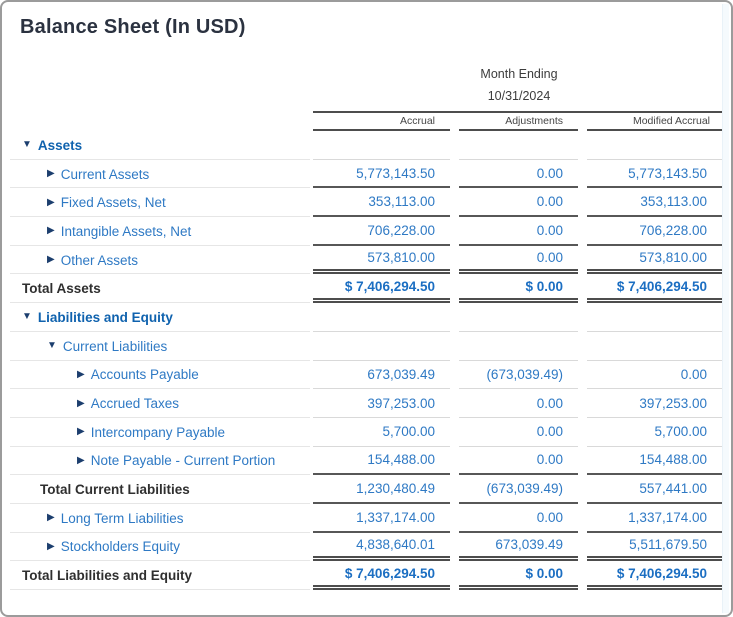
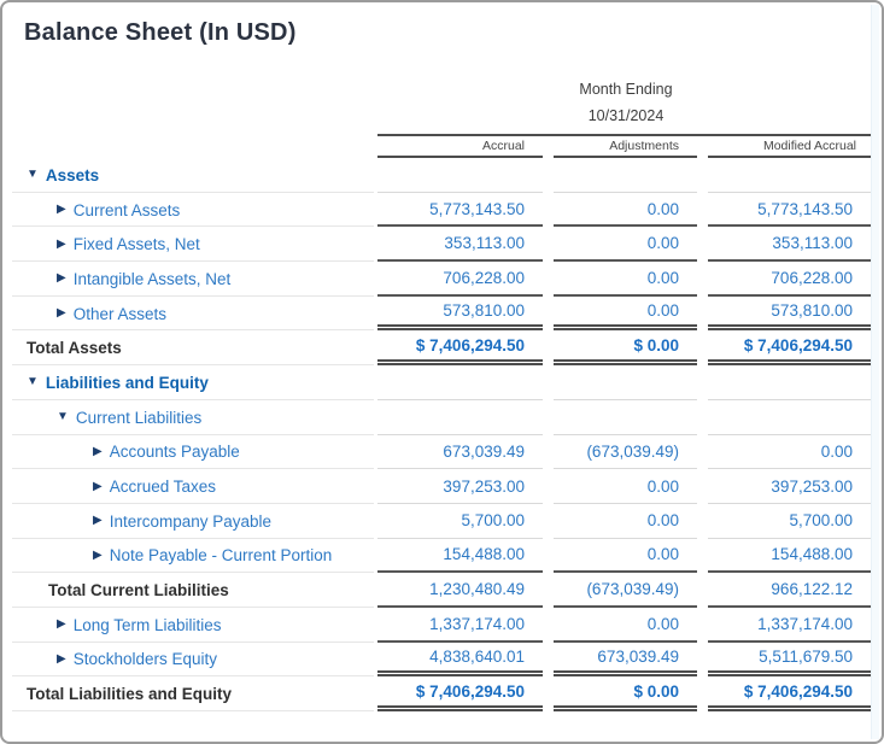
  Balance Sheet (In USD)
  Month Ending
  10/31/2024
  Accrual
  Adjustments
  Modified Accrual
  ▼
  Assets
  ▶
  Current Assets
  5,773,143.50
  0.00
  5,773,143.50
  ▶
  Fixed Assets, Net
  353,113.00
  0.00
  353,113.00
  ▶
  Intangible Assets, Net
  706,228.00
  0.00
  706,228.00
  ▶
  Other Assets
  573,810.00
  0.00
  573,810.00
  Total Assets
  $ 7,406,294.50
  $ 0.00
  $ 7,406,294.50
  ▼
  Liabilities and Equity
  ▼
  Current Liabilities
  ▶
  Accounts Payable
  673,039.49
  (673,039.49)
  0.00
  ▶
  Accrued Taxes
  397,253.00
  0.00
  397,253.00
  ▶
  Intercompany Payable
  5,700.00
  0.00
  5,700.00
  ▶
  Note Payable - Current Portion
  154,488.00
  0.00
  154,488.00
  Total Current Liabilities
  1,230,480.49
  (673,039.49)
- 557,441.00
+ 966,122.12
  ▶
  Long Term Liabilities
  1,337,174.00
  0.00
  1,337,174.00
  ▶
  Stockholders Equity
  4,838,640.01
  673,039.49
  5,511,679.50
  Total Liabilities and Equity
  $ 7,406,294.50
  $ 0.00
  $ 7,406,294.50
